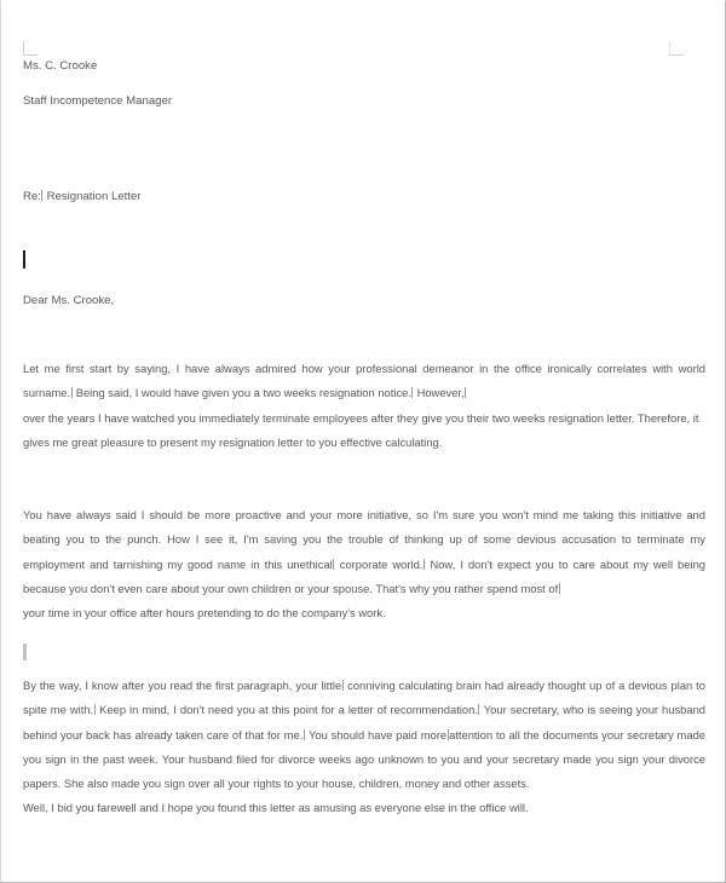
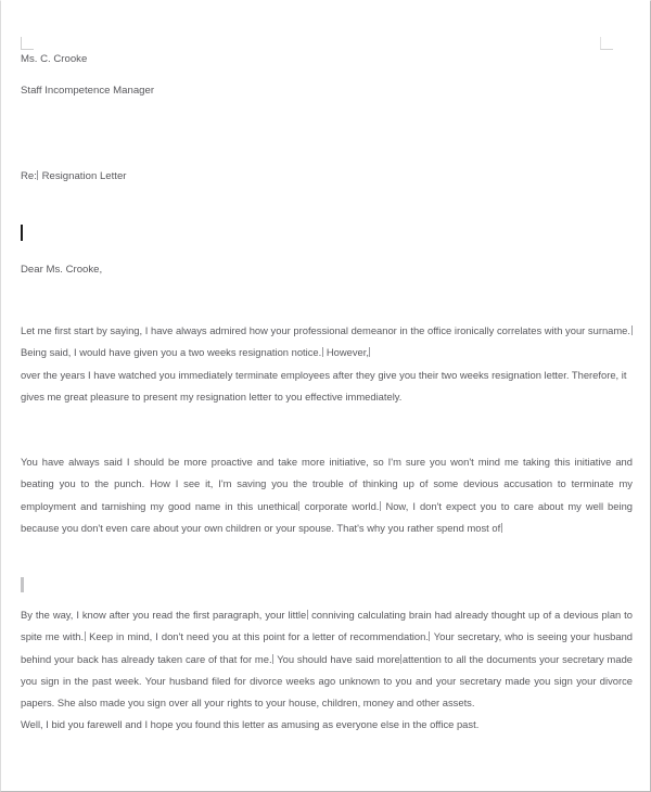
  Ms. C. Crooke
  Staff Incompetence Manager
  Re: Resignation Letter
  Dear Ms. Crooke,
- Let me first start by saying, I have always admired how your professional demeanor in the office ironically correlates with world surname. Being said, I would have given you a two weeks resignation notice. However,
+ Let me first start by saying, I have always admired how your professional demeanor in the office ironically correlates with your surname. Being said, I would have given you a two weeks resignation notice. However,
- over the years I have watched you immediately terminate employees after they give you their two weeks resignation letter. Therefore, it gives me great pleasure to present my resignation letter to you effective calculating.
+ over the years I have watched you immediately terminate employees after they give you their two weeks resignation letter. Therefore, it gives me great pleasure to present my resignation letter to you effective immediately.
- You have always said I should be more proactive and your more initiative, so I'm sure you won't mind me taking this initiative and beating you to the punch. How I see it, I'm saving you the trouble of thinking up of some devious accusation to terminate my employment and tarnishing my good name in this unethical corporate world. Now, I don't expect you to care about my well being because you don't even care about your own children or your spouse. That's why you rather spend most of
+ You have always said I should be more proactive and take more initiative, so I'm sure you won't mind me taking this initiative and beating you to the punch. How I see it, I'm saving you the trouble of thinking up of some devious accusation to terminate my employment and tarnishing my good name in this unethical corporate world. Now, I don't expect you to care about my well being because you don't even care about your own children or your spouse. That's why you rather spend most of
- your time in your office after hours pretending to do the company's work.
- By the way, I know after you read the first paragraph, your little conniving calculating brain had already thought up of a devious plan to spite me with. Keep in mind, I don't need you at this point for a letter of recommendation. Your secretary, who is seeing your husband behind your back has already taken care of that for me. You should have paid more attention to all the documents your secretary made you sign in the past week. Your husband filed for divorce weeks ago unknown to you and your secretary made you sign your divorce papers. She also made you sign over all your rights to your house, children, money and other assets.
+ By the way, I know after you read the first paragraph, your little conniving calculating brain had already thought up of a devious plan to spite me with. Keep in mind, I don't need you at this point for a letter of recommendation. Your secretary, who is seeing your husband behind your back has already taken care of that for me. You should have said more attention to all the documents your secretary made you sign in the past week. Your husband filed for divorce weeks ago unknown to you and your secretary made you sign your divorce papers. She also made you sign over all your rights to your house, children, money and other assets.
- Well, I bid you farewell and I hope you found this letter as amusing as everyone else in the office will.
+ Well, I bid you farewell and I hope you found this letter as amusing as everyone else in the office past.
